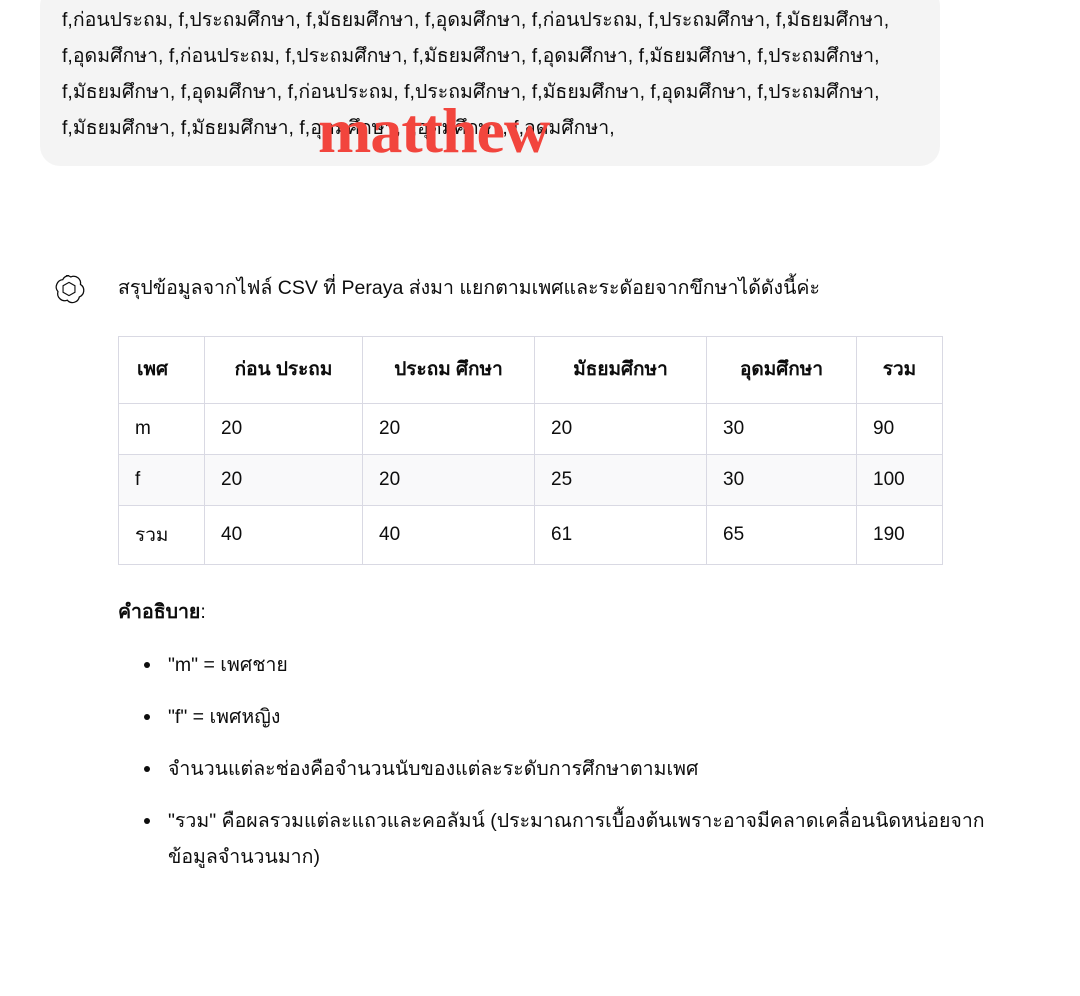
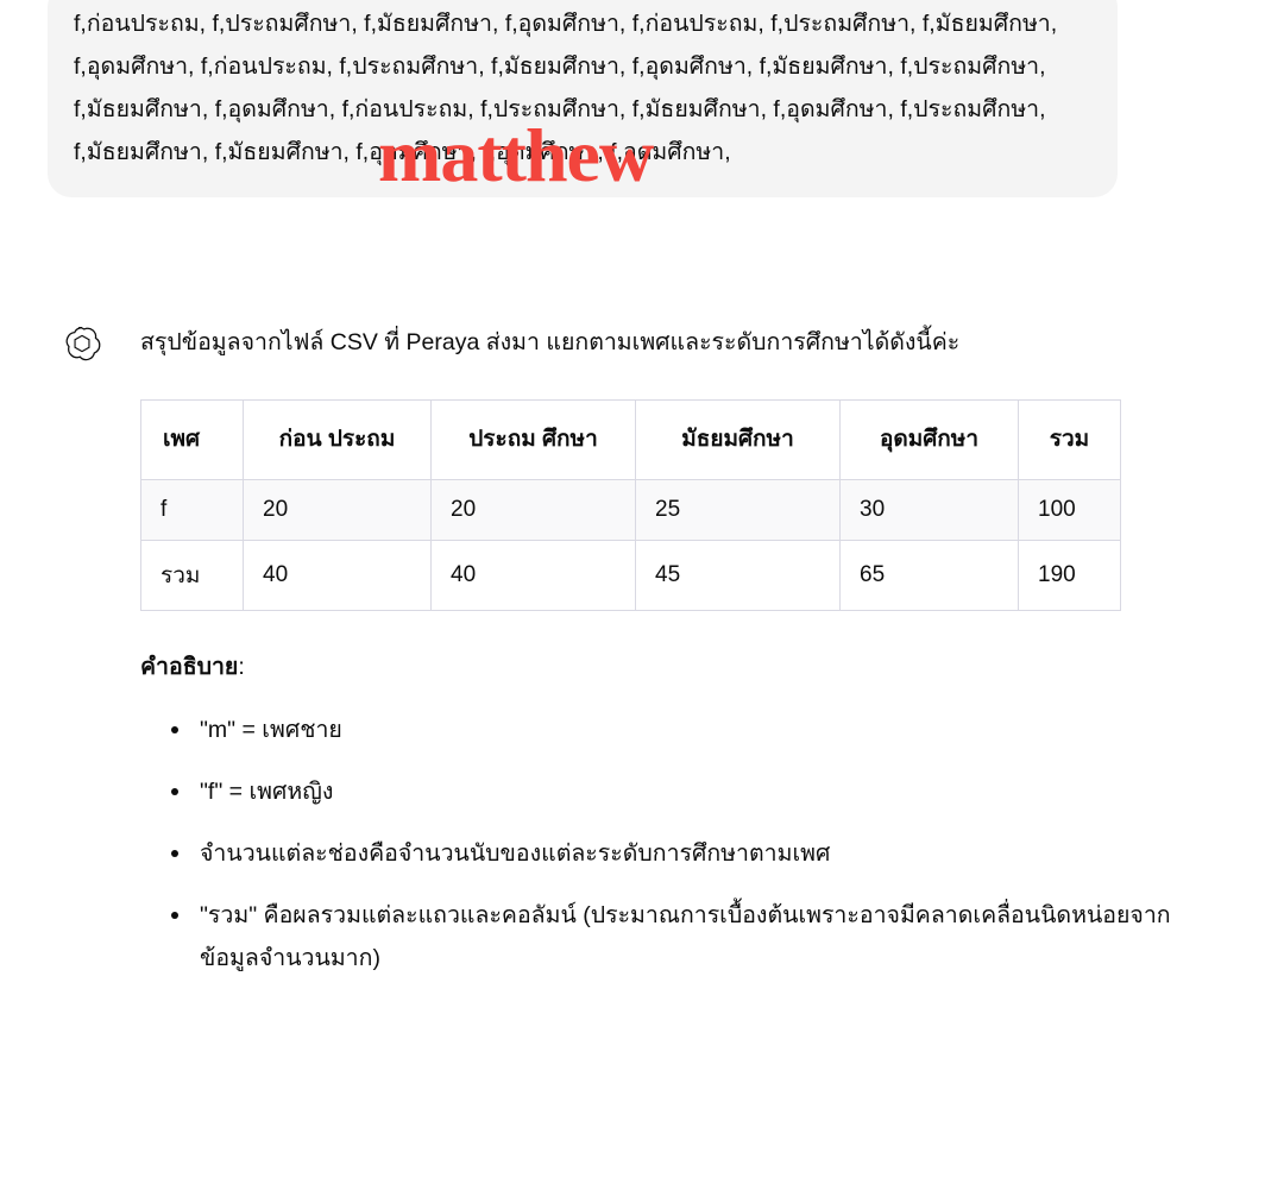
  f,ก่อนประถม, f,ประถมศึกษา, f,มัธยมศึกษา, f,อุดมศึกษา, f,ก่อนประถม, f,ประถมศึกษา, f,มัธยมศึกษา, f,อุดมศึกษา, f,ก่อนประถม, f,ประถมศึกษา, f,มัธยมศึกษา, f,อุดมศึกษา, f,มัธยมศึกษา, f,ประถมศึกษา, f,มัธยมศึกษา, f,อุดมศึกษา, f,ก่อนประถม, f,ประถมศึกษา, f,มัธยมศึกษา, f,อุดมศึกษา, f,ประถมศึกษา, f,มัธยมศึกษา, f,มัธยมศึกษา, f,อุดมศึกษา, f,อุดมศึกษา, f,อุดมศึกษา,
  matthew
- สรุปข้อมูลจากไฟล์ CSV ที่ Peraya ส่งมา แยกตามเพศและระดัอยจากขึกษาได้ดังนี้ค่ะ
+ สรุปข้อมูลจากไฟล์ CSV ที่ Peraya ส่งมา แยกตามเพศและระดับการศึกษาได้ดังนี้ค่ะ
  เพศ	ก่อน ประถม	ประถม ศึกษา	มัธยมศึกษา	อุดมศึกษา	รวม
- m	20	20	20	30	90
  f	20	20	25	30	100
- รวม	40	40	61	65	190
+ รวม	40	40	45	65	190
  คำอธิบาย:
  "m" = เพศชาย
  "f" = เพศหญิง
  จำนวนแต่ละช่องคือจำนวนนับของแต่ละระดับการศึกษาตามเพศ
  "รวม" คือผลรวมแต่ละแถวและคอลัมน์ (ประมาณการเบื้องต้นเพราะอาจมีคลาดเคลื่อนนิดหน่อยจากข้อมูลจำนวนมาก)
